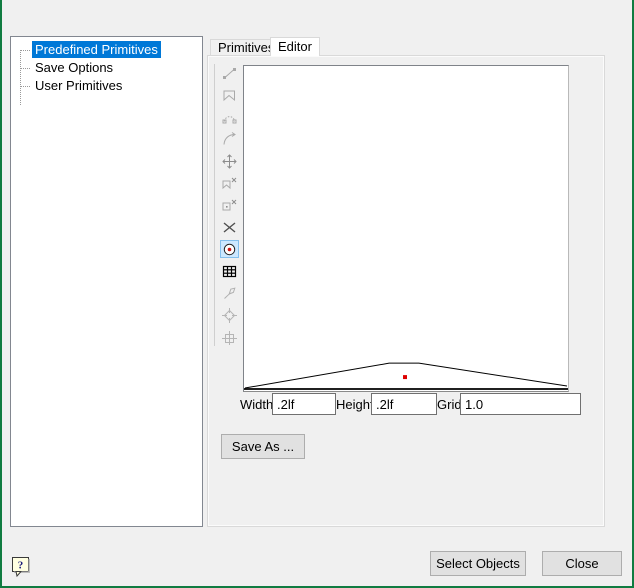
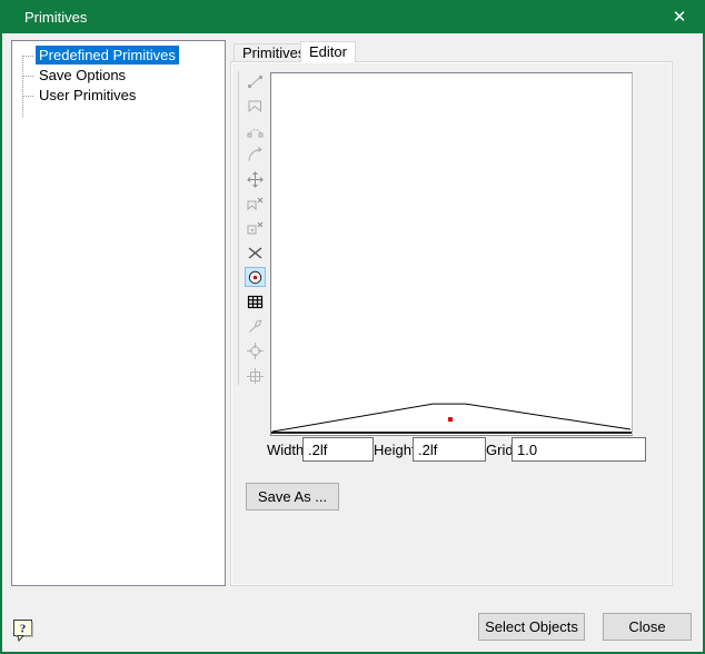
+ Primitives
+ ✕
  Predefined Primitives
  Save Options
  User Primitives
  Primitive
  Editor
  Width
  .2lf
  Heigh
  .2lf
  Grid
  1.0
  Save As ...
  ?
  Select Objects
  Close
